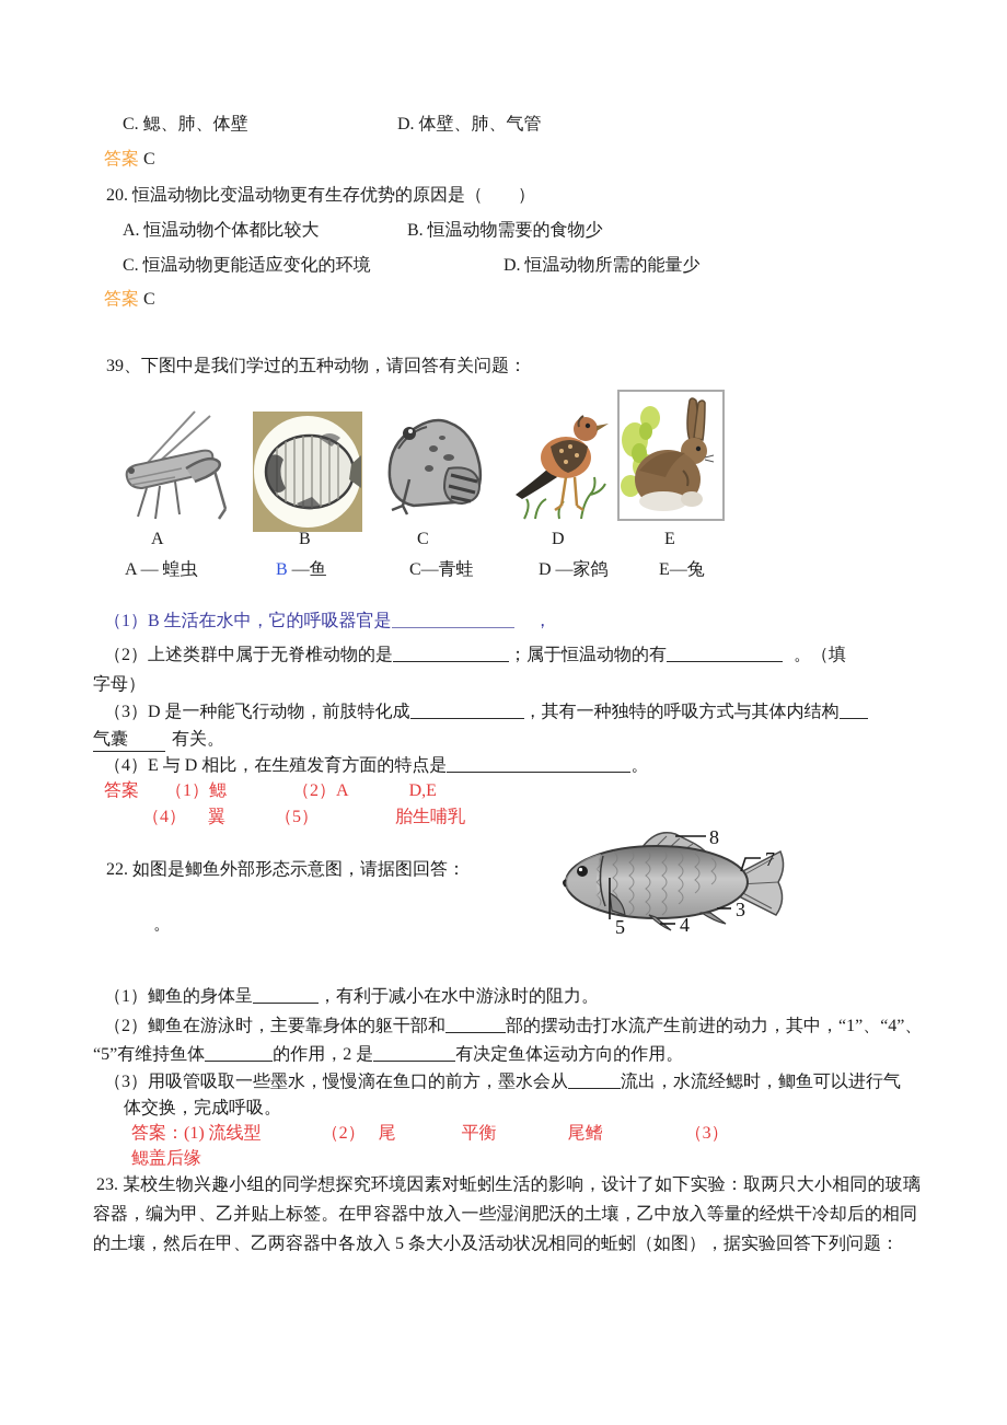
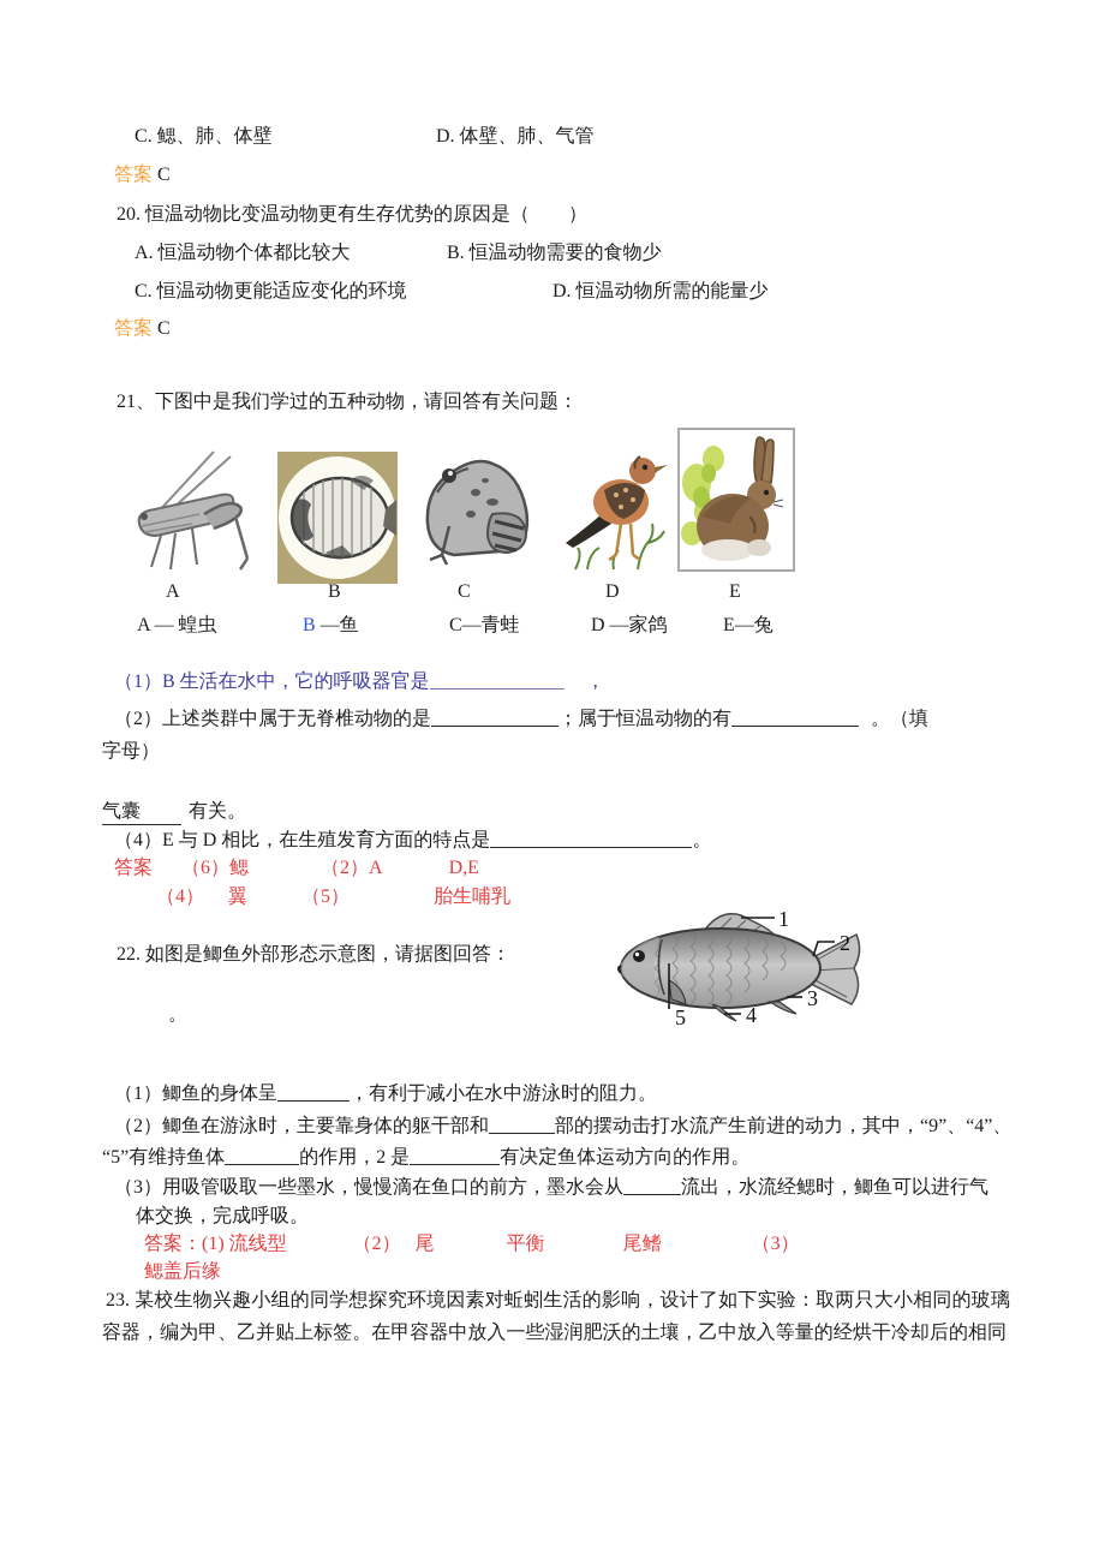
  C. 鳃、肺、体壁
  D. 体壁、肺、气管
  答案 C
  20. 恒温动物比变温动物更有生存优势的原因是（ ）
  A. 恒温动物个体都比较大
  B. 恒温动物需要的食物少
  C. 恒温动物更能适应变化的环境
  D. 恒温动物所需的能量少
  答案 C
- 39、下图中是我们学过的五种动物，请回答有关问题：
+ 21、下图中是我们学过的五种动物，请回答有关问题：
  A
  B
  C
  D
  E
  A — 蝗虫
  B —鱼
  C—青蛙
  D —家鸽
  E—兔
  （1）B 生活在水中，它的呼吸器官是 ，
  （2）上述类群中属于无脊椎动物的是 ；属于恒温动物的有 。（填
  字母）
- （3）D 是一种能飞行动物，前肢特化成 ，其有一种独特的呼吸方式与其体内结构
  气囊 有关。
  （4）E 与 D 相比，在生殖发育方面的特点是 。
- 答案 （1）鳃 （2）A D,E
+ 答案 （6）鳃 （2）A D,E
  （4） 翼 （5） 胎生哺乳
  22. 如图是鲫鱼外部形态示意图，请据图回答：
  。
- 8
+ 1
- 7
+ 2
  3
  4
  5
  （1）鲫鱼的身体呈 ，有利于减小在水中游泳时的阻力。
- （2）鲫鱼在游泳时，主要靠身体的躯干部和 部的摆动击打水流产生前进的动力，其中，“1”、“4”、
+ （2）鲫鱼在游泳时，主要靠身体的躯干部和 部的摆动击打水流产生前进的动力，其中，“9”、“4”、
  “5”有维持鱼体 的作用，2 是 有决定鱼体运动方向的作用。
  （3）用吸管吸取一些墨水，慢慢滴在鱼口的前方，墨水会从 流出，水流经鳃时，鲫鱼可以进行气
  体交换，完成呼吸。
  答案：(1) 流线型 （2） 尾 平衡 尾鳍 （3）
  鳃盖后缘
  23. 某校生物兴趣小组的同学想探究环境因素对蚯蚓生活的影响，设计了如下实验：取两只大小相同的玻璃
  容器，编为甲、乙并贴上标签。在甲容器中放入一些湿润肥沃的土壤，乙中放入等量的经烘干冷却后的相同
- 的土壤，然后在甲、乙两容器中各放入 5 条大小及活动状况相同的蚯蚓（如图），据实验回答下列问题：
